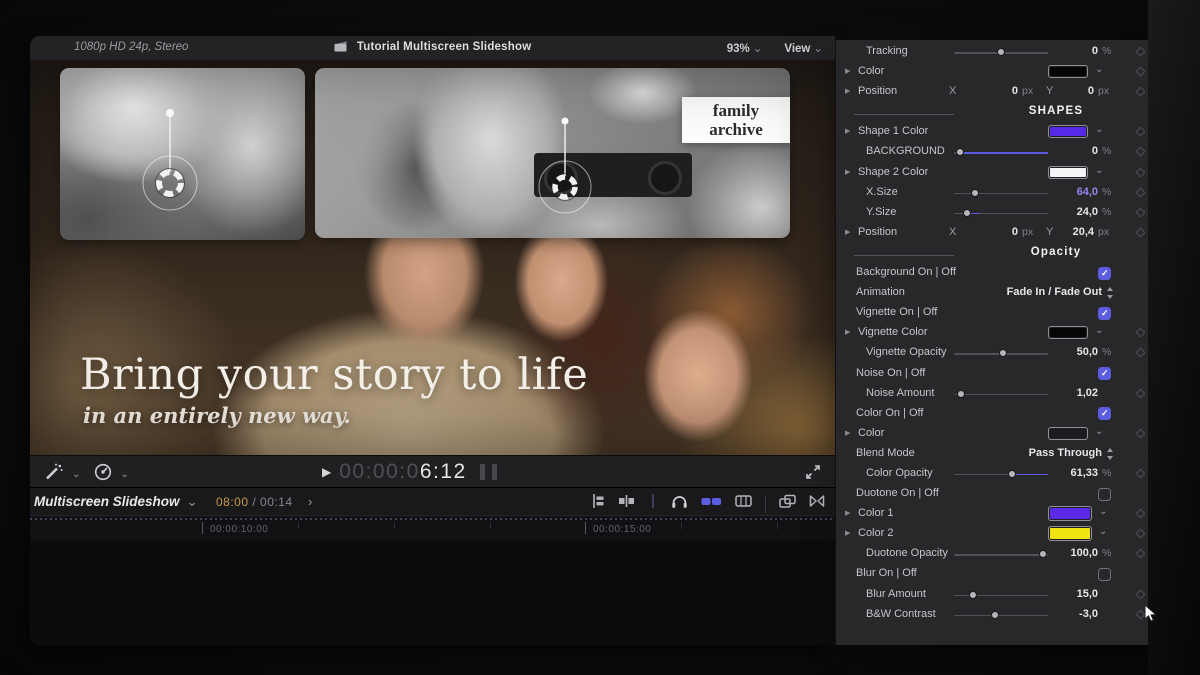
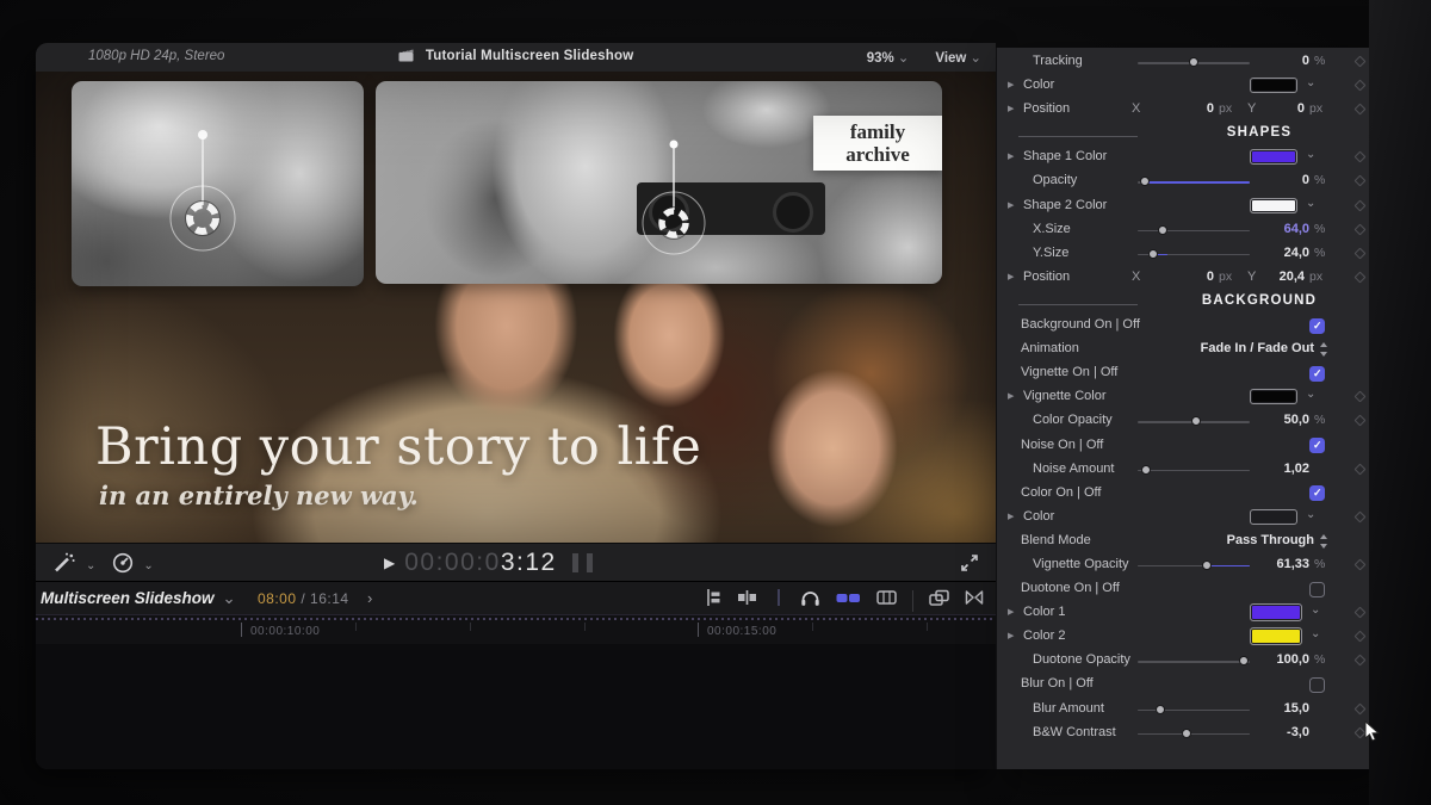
  1080p HD 24p, Stereo
  Tutorial Multiscreen Slideshow
  93% ⌄
  View ⌄
  family
  archive
  Bring your story to life
  in an entirely new way.
  ⌄
  ⌄
  ▶
  00:00:0
- 6:12
+ 3:12
  Multiscreen Slideshow ⌄
- 08:00 / 00:14
+ 08:00 / 16:14
  ›
  00:00:10:00
  00:00:15:00
  Tracking
  0
  %
  Color
  ⌄
  Position
  X
  0
  px
  Y
  0
  px
  SHAPES
  Shape 1 Color
  ⌄
- BACKGROUND
+ Opacity
  0
  %
  Shape 2 Color
  ⌄
  X.Size
  64,0
  %
  Y.Size
  24,0
  %
  Position
  X
  0
  px
  Y
  20,4
  px
- Opacity
+ BACKGROUND
  Background On | Off
  Animation
  Fade In / Fade Out
  Vignette On | Off
  Vignette Color
  ⌄
- Vignette Opacity
+ Color Opacity
  50,0
  %
  Noise On | Off
  Noise Amount
  1,02
  Color On | Off
  Color
  ⌄
  Blend Mode
  Pass Through
- Color Opacity
+ Vignette Opacity
  61,33
  %
  Duotone On | Off
  Color 1
  ⌄
  Color 2
  ⌄
  Duotone Opacity
  100,0
  %
  Blur On | Off
  Blur Amount
  15,0
  B&W Contrast
  -3,0
